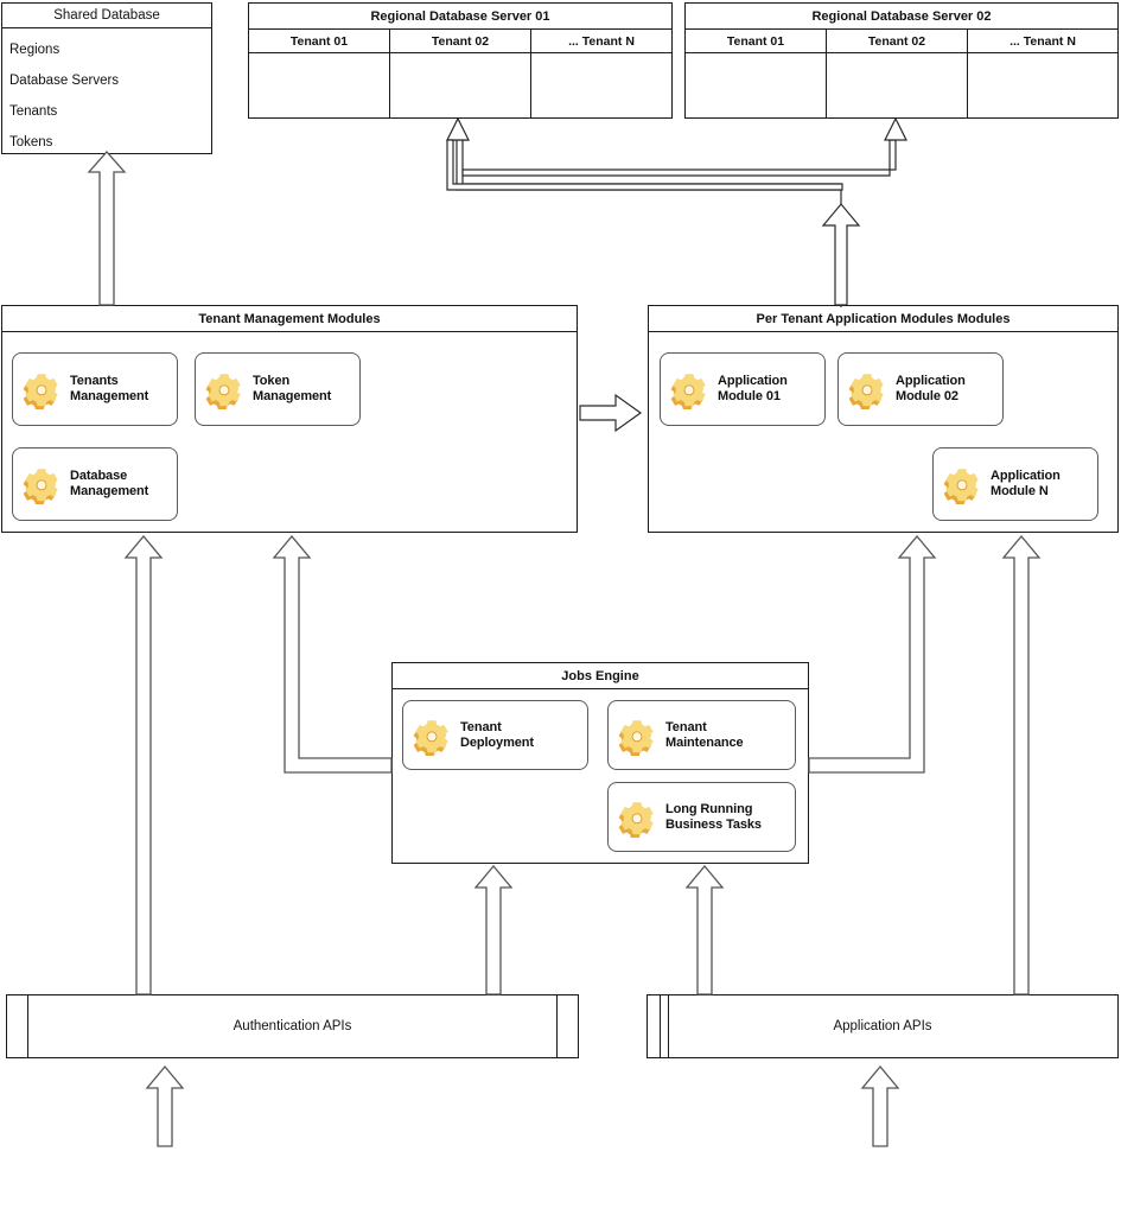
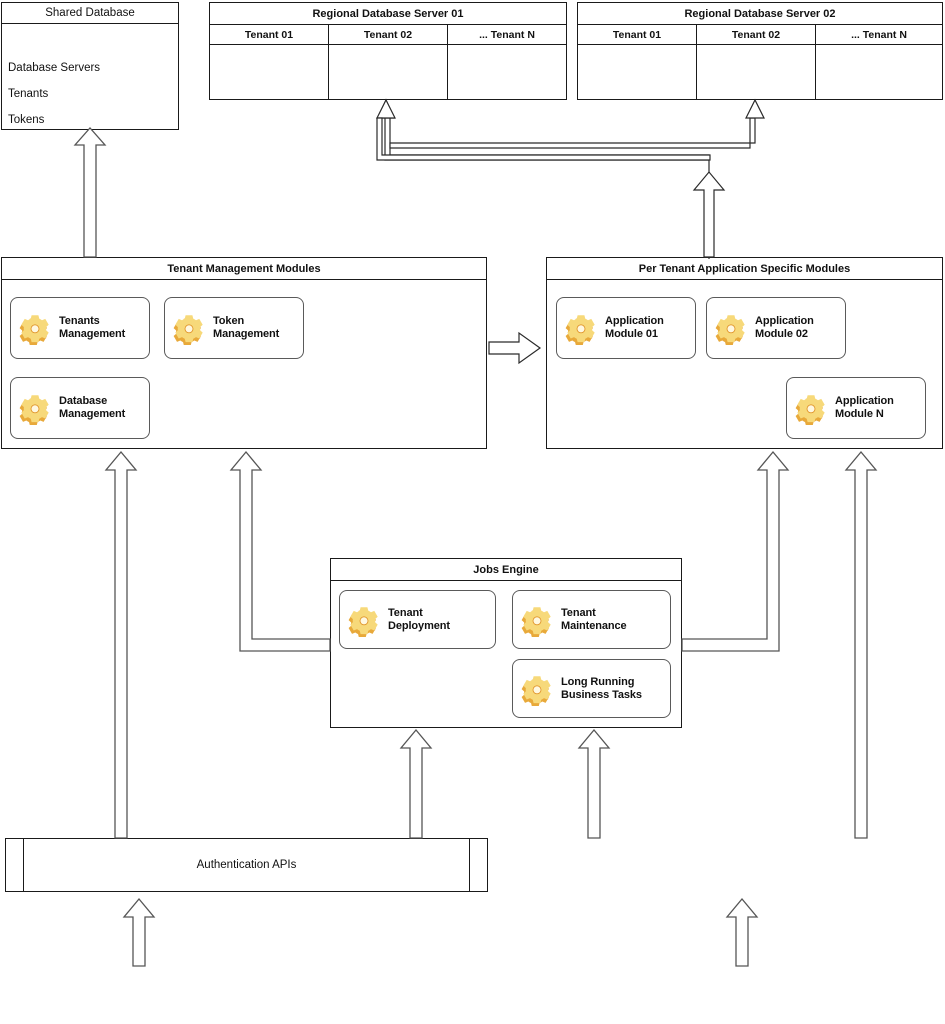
  Shared Database
- Regions
  Database Servers
  Tenants
  Tokens
  Regional Database Server 01
  Tenant 01
  Tenant 02
  ... Tenant N
  Regional Database Server 02
  Tenant 01
  Tenant 02
  ... Tenant N
  Tenant Management Modules
  Tenants
  Management
  Token
  Management
  Database
  Management
- Per Tenant Application Modules Modules
+ Per Tenant Application Specific Modules
  Application
  Module 01
  Application
  Module 02
  Application
  Module N
  Jobs Engine
  Tenant
  Deployment
  Tenant
  Maintenance
  Long Running
  Business Tasks
  Authentication APIs
- Application APIs
